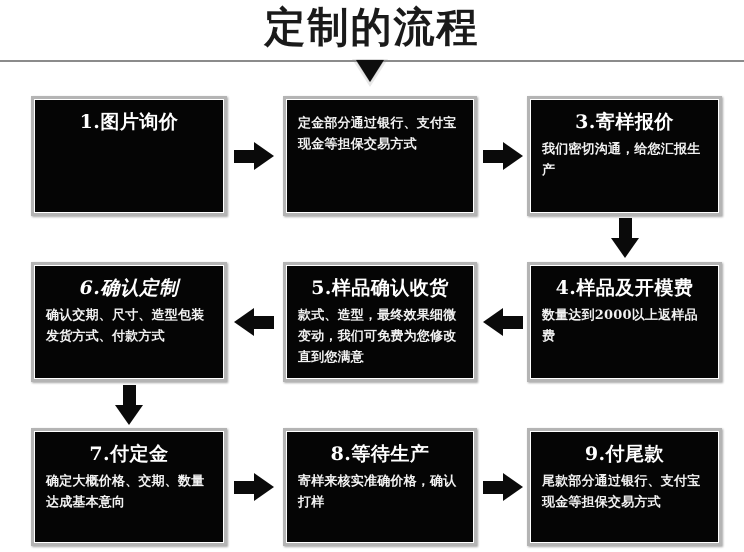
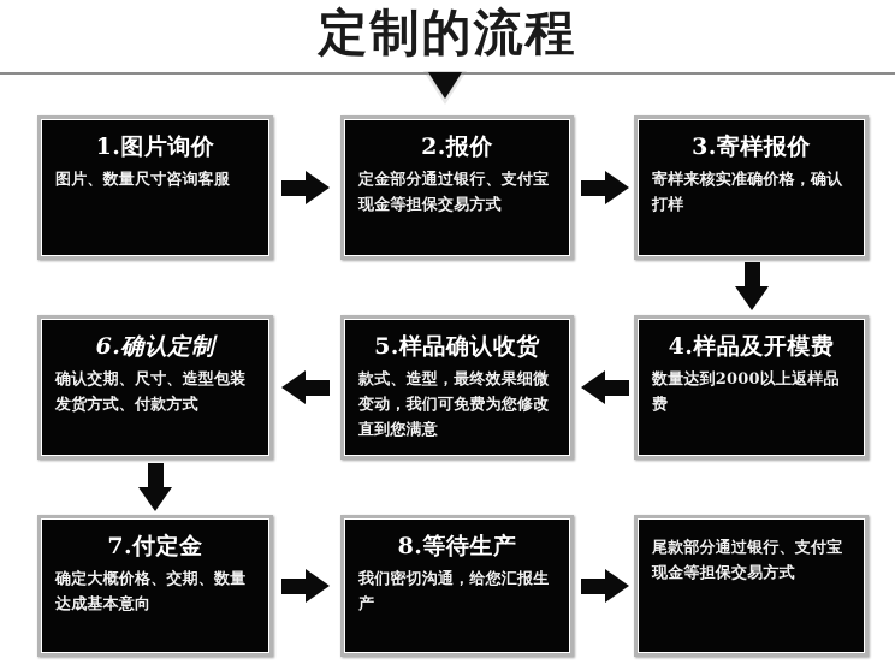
  定制的流程
  1.图片询价
+ 图片、数量尺寸咨询客服
+ 2.报价
  定金部分通过银行、支付宝现金等担保交易方式
  3.寄样报价
- 我们密切沟通，给您汇报生产
+ 寄样来核实准确价格，确认打样
  4.样品及开模费
  数量达到2000以上返样品费
  5.样品确认收货
  款式、造型，最终效果细微变动，我们可免费为您修改直到您满意
  6.确认定制
  确认交期、尺寸、造型包装发货方式、付款方式
  7.付定金
  确定大概价格、交期、数量达成基本意向
  8.等待生产
- 寄样来核实准确价格，确认打样
+ 我们密切沟通，给您汇报生产
- 9.付尾款
  尾款部分通过银行、支付宝现金等担保交易方式
